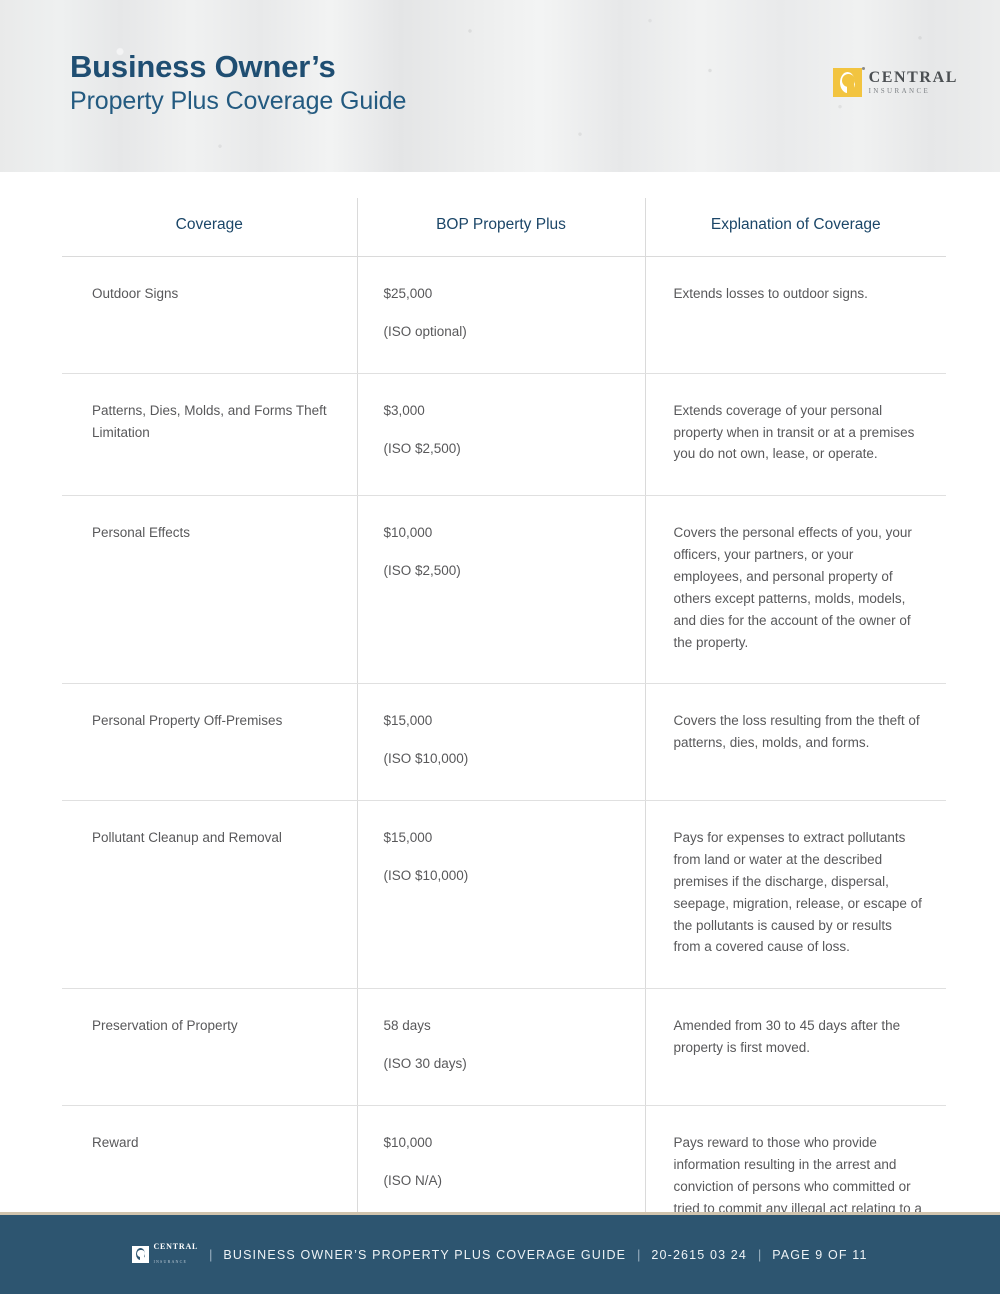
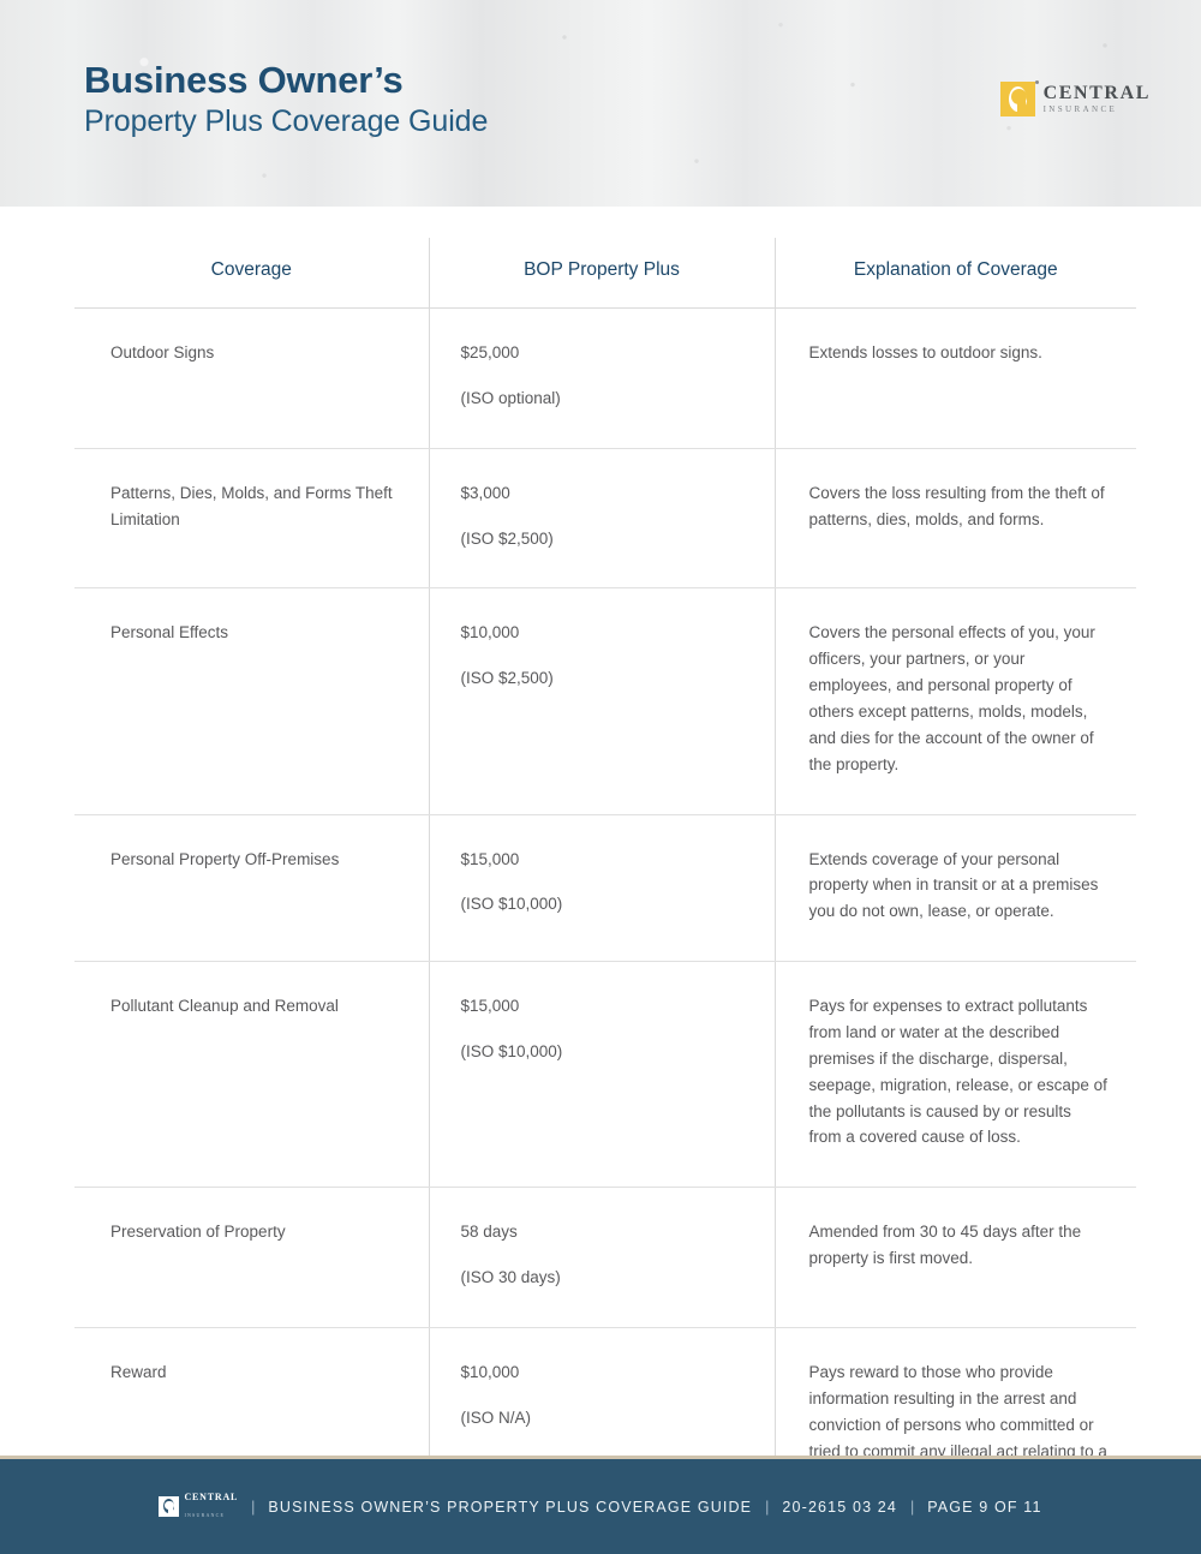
  Coverage	BOP Property Plus	Explanation of Coverage
  Outdoor Signs	$25,000 (ISO optional)	Extends losses to outdoor signs.
- Patterns, Dies, Molds, and Forms Theft Limitation	$3,000 (ISO $2,500)	Extends coverage of your personal property when in transit or at a premises you do not own, lease, or operate.
+ Patterns, Dies, Molds, and Forms Theft Limitation	$3,000 (ISO $2,500)	Covers the loss resulting from the theft of patterns, dies, molds, and forms.
  Personal Effects	$10,000 (ISO $2,500)	Covers the personal effects of you, your officers, your partners, or your employees, and personal property of others except patterns, molds, models, and dies for the account of the owner of the property.
- Personal Property Off-Premises	$15,000 (ISO $10,000)	Covers the loss resulting from the theft of patterns, dies, molds, and forms.
+ Personal Property Off-Premises	$15,000 (ISO $10,000)	Extends coverage of your personal property when in transit or at a premises you do not own, lease, or operate.
  Pollutant Cleanup and Removal	$15,000 (ISO $10,000)	Pays for expenses to extract pollutants from land or water at the described premises if the discharge, dispersal, seepage, migration, release, or escape of the pollutants is caused by or results from a covered cause of loss.
  Preservation of Property	58 days (ISO 30 days)	Amended from 30 to 45 days after the property is first moved.
  Reward	$10,000 (ISO N/A)	Pays reward to those who provide information resulting in the arrest and conviction of persons who committed or tried to commit any illegal act relating to a
  CENTRAL
  |
  BUSINESS OWNER’S PROPERTY PLUS COVERAGE GUIDE
  |
  20-2615 03 24
  |
  PAGE 9 OF 11
